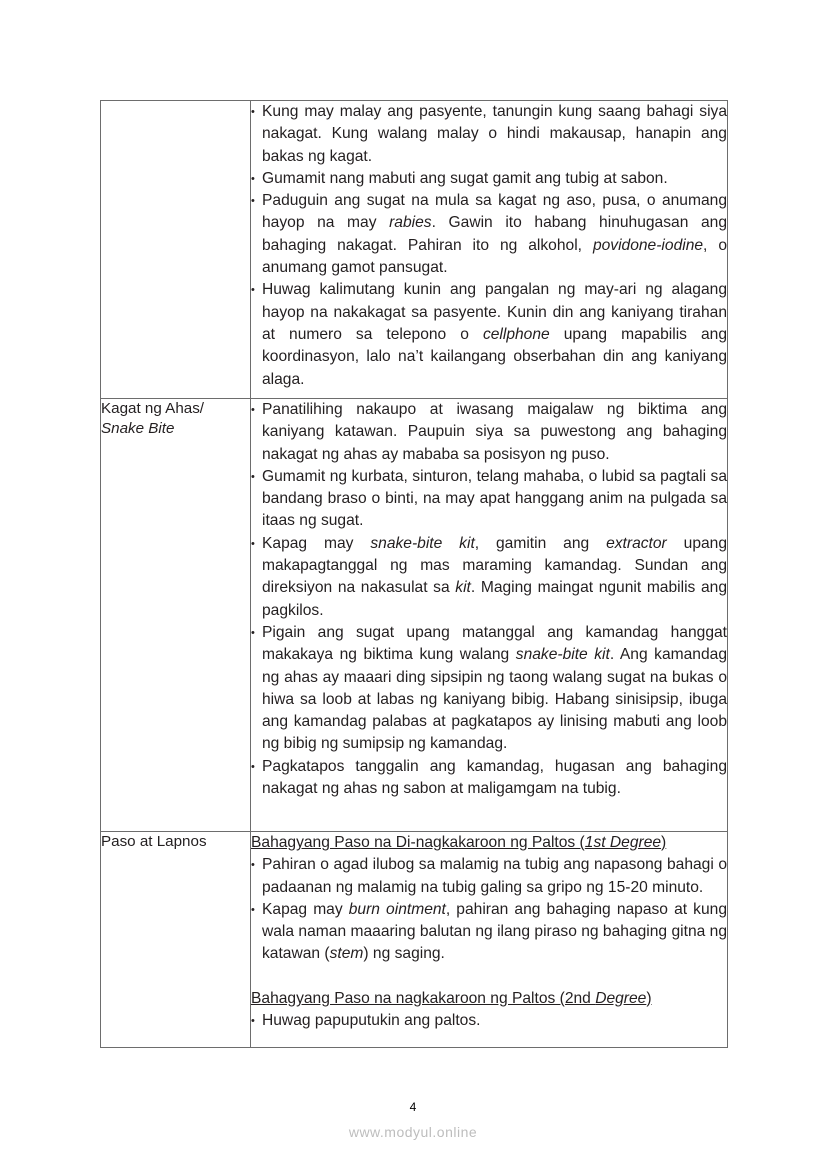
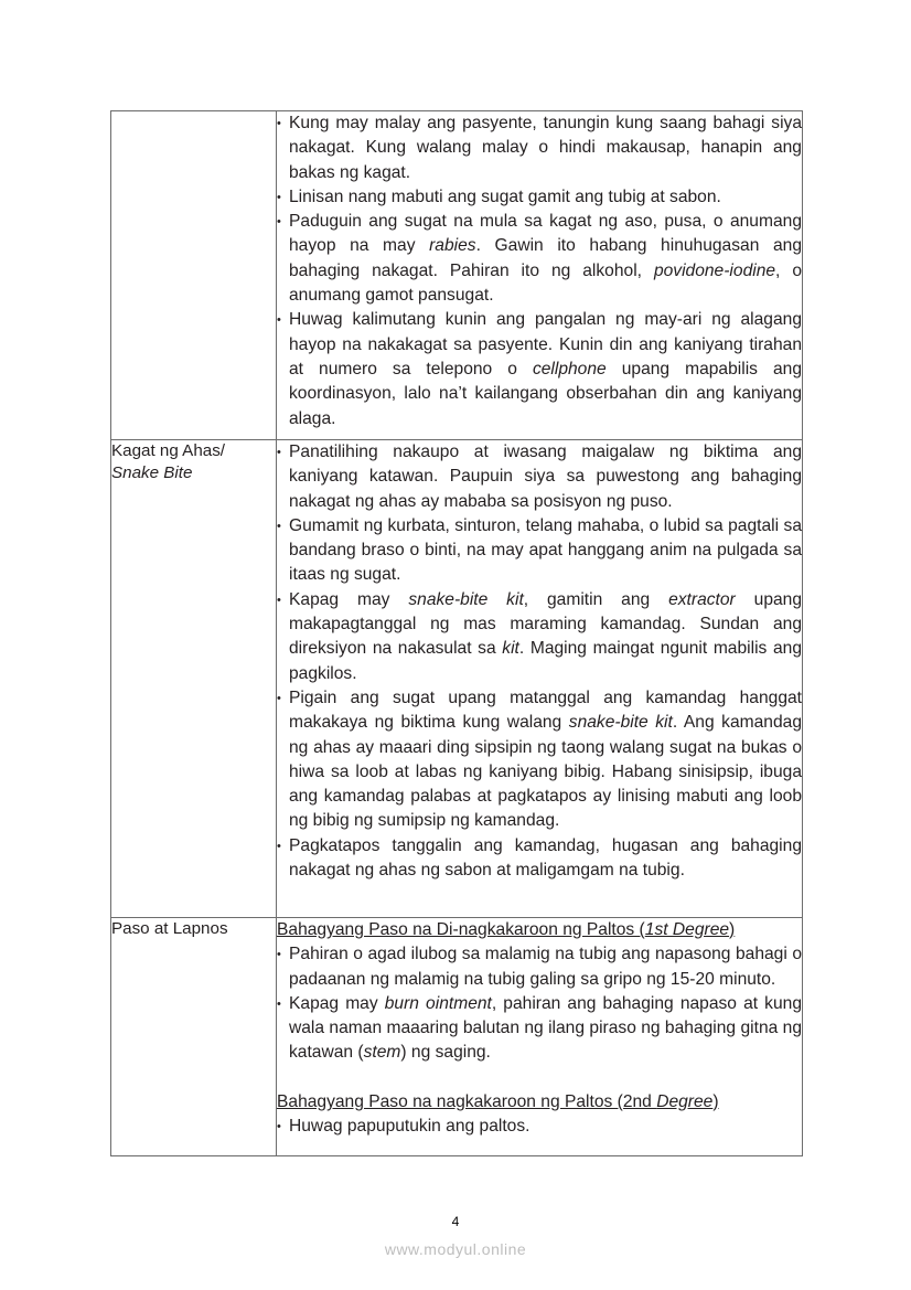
- 	• Kung may malay ang pasyente, tanungin kung saang bahagi siya nakagat. Kung walang malay o hindi makausap, hanapin ang bakas ng kagat.• Gumamit nang mabuti ang sugat gamit ang tubig at sabon.• Paduguin ang sugat na mula sa kagat ng aso, pusa, o anumang hayop na may rabies. Gawin ito habang hinuhugasan ang bahaging nakagat. Pahiran ito ng alkohol, povidone-iodine, o anumang gamot pansugat.• Huwag kalimutang kunin ang pangalan ng may-ari ng alagang hayop na nakakagat sa pasyente. Kunin din ang kaniyang tirahan at numero sa telepono o cellphone upang mapabilis ang koordinasyon, lalo na’t kailangang obserbahan din ang kaniyang alaga.
+ 	• Kung may malay ang pasyente, tanungin kung saang bahagi siya nakagat. Kung walang malay o hindi makausap, hanapin ang bakas ng kagat.• Linisan nang mabuti ang sugat gamit ang tubig at sabon.• Paduguin ang sugat na mula sa kagat ng aso, pusa, o anumang hayop na may rabies. Gawin ito habang hinuhugasan ang bahaging nakagat. Pahiran ito ng alkohol, povidone-iodine, o anumang gamot pansugat.• Huwag kalimutang kunin ang pangalan ng may-ari ng alagang hayop na nakakagat sa pasyente. Kunin din ang kaniyang tirahan at numero sa telepono o cellphone upang mapabilis ang koordinasyon, lalo na’t kailangang obserbahan din ang kaniyang alaga.
  Kagat ng Ahas/ Snake Bite	• Panatilihing nakaupo at iwasang maigalaw ng biktima ang kaniyang katawan. Paupuin siya sa puwestong ang bahaging nakagat ng ahas ay mababa sa posisyon ng puso.• Gumamit ng kurbata, sinturon, telang mahaba, o lubid sa pagtali sa bandang braso o binti, na may apat hanggang anim na pulgada sa itaas ng sugat.• Kapag may snake-bite kit, gamitin ang extractor upang makapagtanggal ng mas maraming kamandag. Sundan ang direksiyon na nakasulat sa kit. Maging maingat ngunit mabilis ang pagkilos.• Pigain ang sugat upang matanggal ang kamandag hanggat makakaya ng biktima kung walang snake-bite kit. Ang kamandag ng ahas ay maaari ding sipsipin ng taong walang sugat na bukas o hiwa sa loob at labas ng kaniyang bibig. Habang sinisipsip, ibuga ang kamandag palabas at pagkatapos ay linising mabuti ang loob ng bibig ng sumipsip ng kamandag.• Pagkatapos tanggalin ang kamandag, hugasan ang bahaging nakagat ng ahas ng sabon at maligamgam na tubig.
  Paso at Lapnos	Bahagyang Paso na Di-nagkakaroon ng Paltos (1st Degree) • Pahiran o agad ilubog sa malamig na tubig ang napasong bahagi o padaanan ng malamig na tubig galing sa gripo ng 15-20 minuto.• Kapag may burn ointment, pahiran ang bahaging napaso at kung wala naman maaaring balutan ng ilang piraso ng bahaging gitna ng katawan (stem) ng saging. Bahagyang Paso na nagkakaroon ng Paltos (2nd Degree) • Huwag papuputukin ang paltos.
  4
  www.modyul.online
